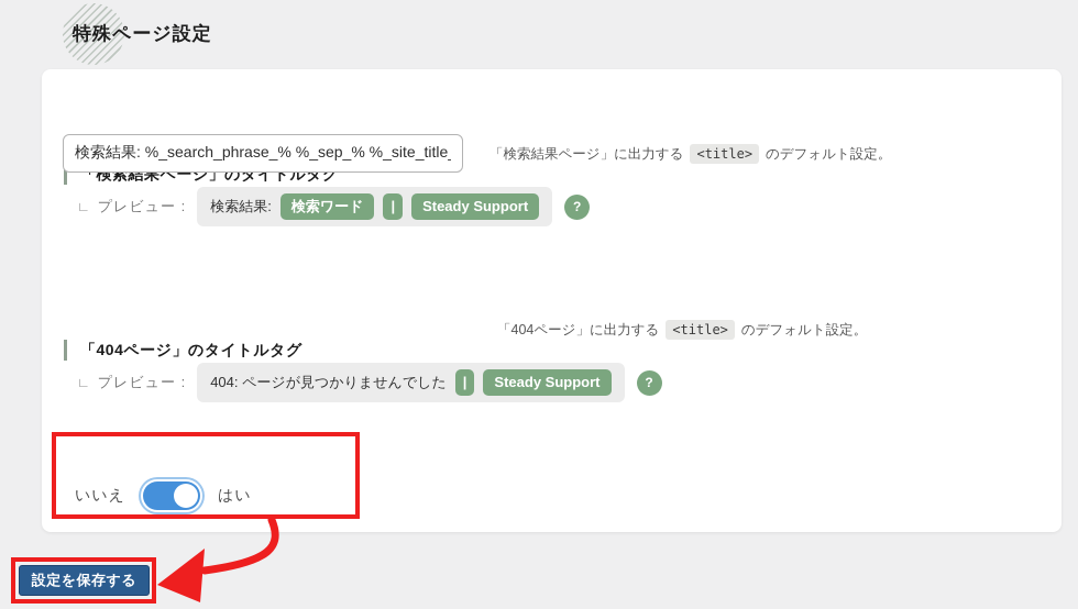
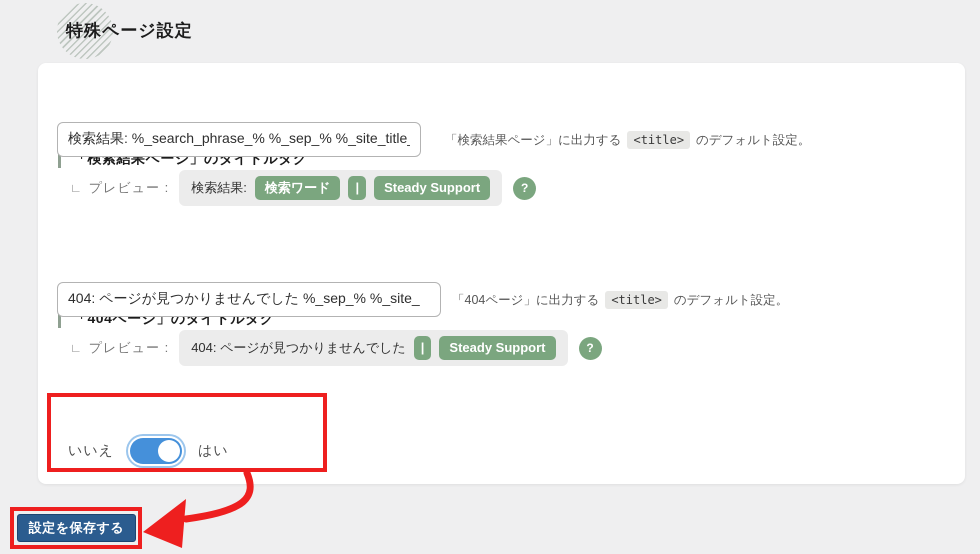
  特殊ページ設定
  「検索結果ページ」のタイトルタグ
  検索結果: %_search_phrase_% %_sep_% %_site_title
  「検索結果ページ」に出力する
  <title>
  のデフォルト設定。
  ∟ プレビュー :
  検索結果:
  検索ワード
  |
  Steady Support
  ?
  「404ページ」のタイトルタグ
+ 404: ページが見つかりませんでした %_sep_% %_site_
  「404ページ」に出力する
  <title>
  のデフォルト設定。
  ∟ プレビュー :
  404: ページが見つかりませんでした
  |
  Steady Support
  ?
  いいえ
  はい
  設定を保存する
